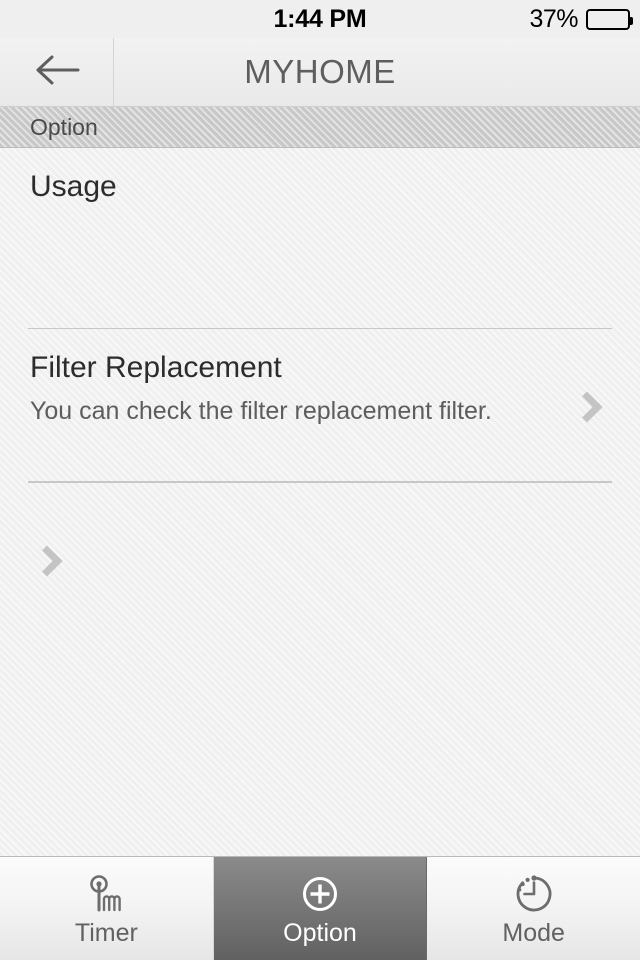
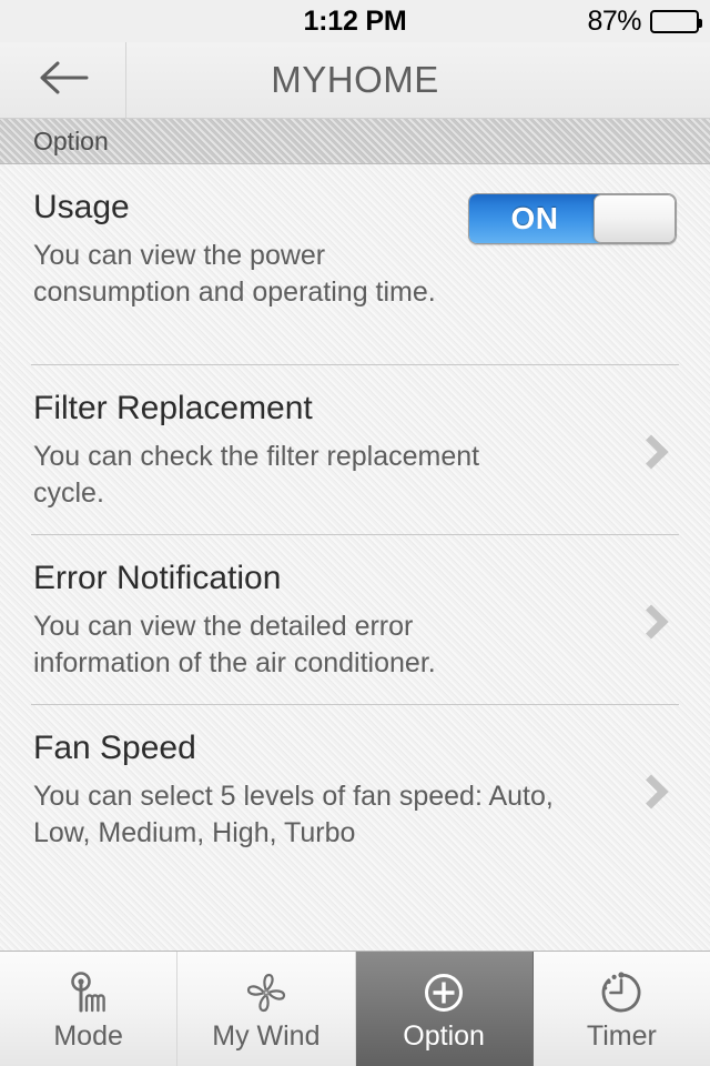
- 1:44 PM
+ 1:12 PM
- 37%
+ 87%
  MYHOME
  Option
  Usage
+ You can view the power consumption and operating time.
+ ON
  Filter Replacement
- You can check the filter replacement filter.
+ You can check the filter replacement cycle.
+ Error Notification
+ You can view the detailed error information of the air conditioner.
+ Fan Speed
+ You can select 5 levels of fan speed: Auto, Low, Medium, High, Turbo
- Timer
+ Mode
+ My Wind
  Option
- Mode
+ Timer
